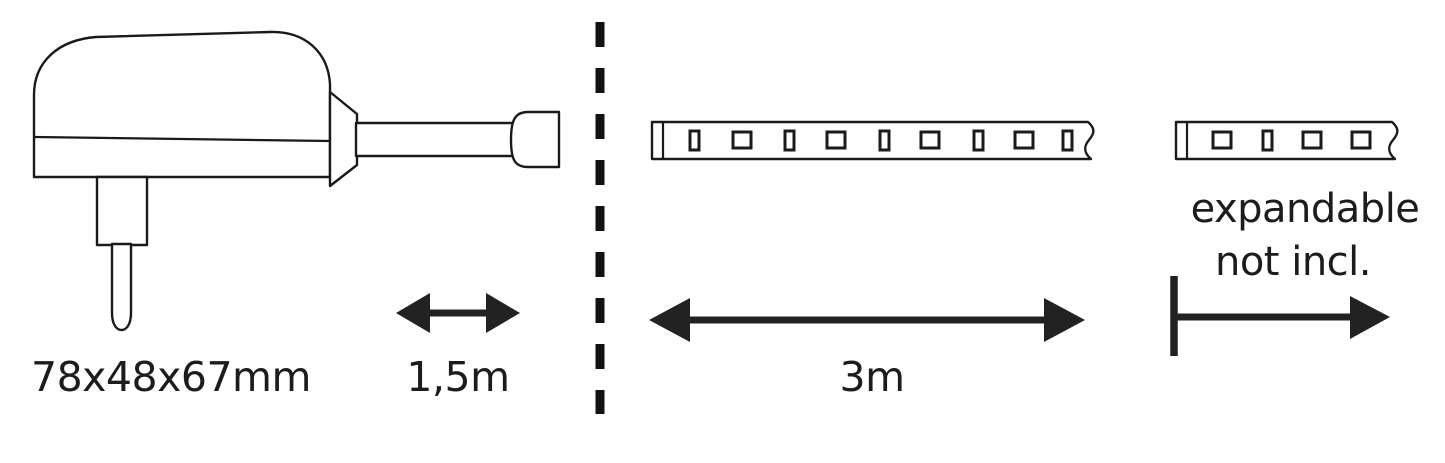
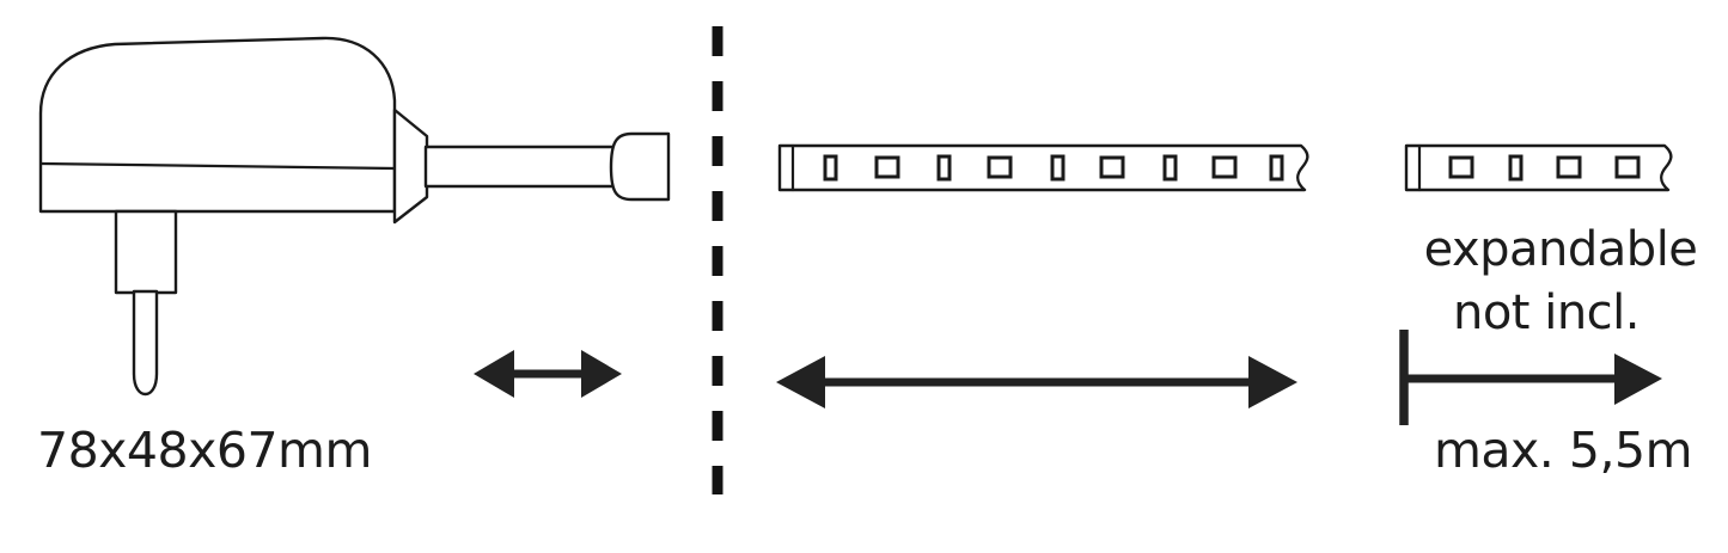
  78x48x67mm
- 1,5m
- 3m
  expandable
  not incl.
+ max. 5,5m
